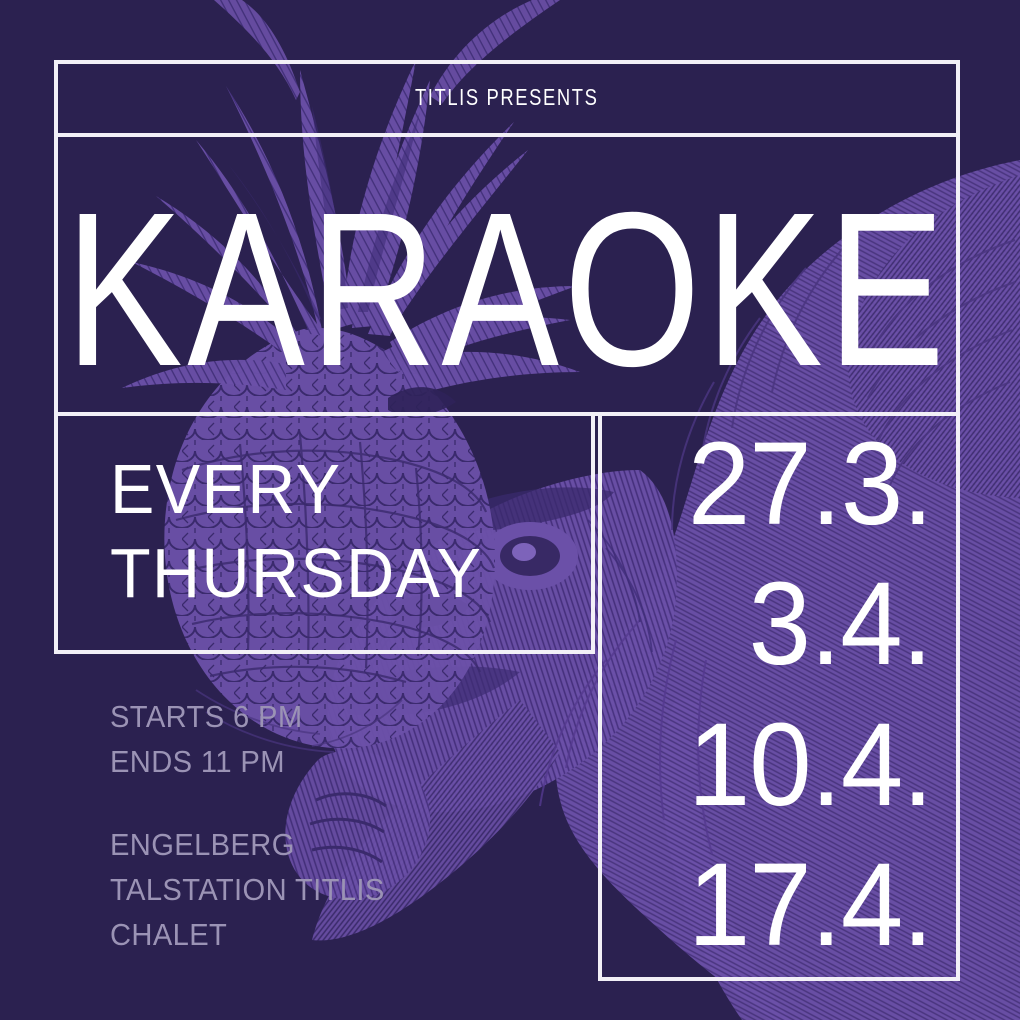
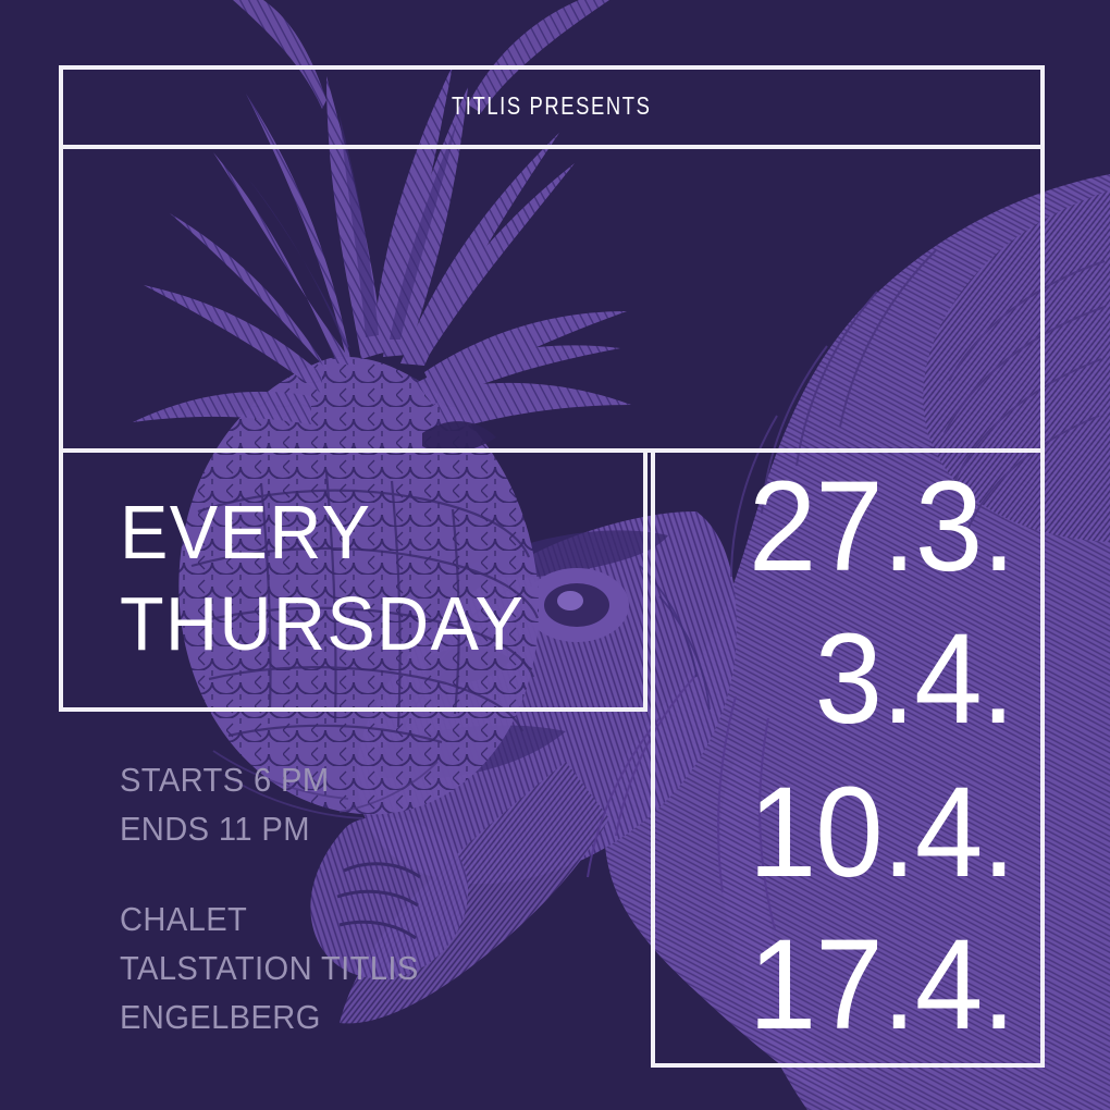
  TITLIS PRESENTS
- KARAOKE
  EVERY
  THURSDAY
  27.3.
  3.4.
  10.4.
  17.4.
  STARTS 6 PM
  ENDS 11 PM
- ENGELBERG
+ CHALET
  TALSTATION TITLIS
- CHALET
+ ENGELBERG
